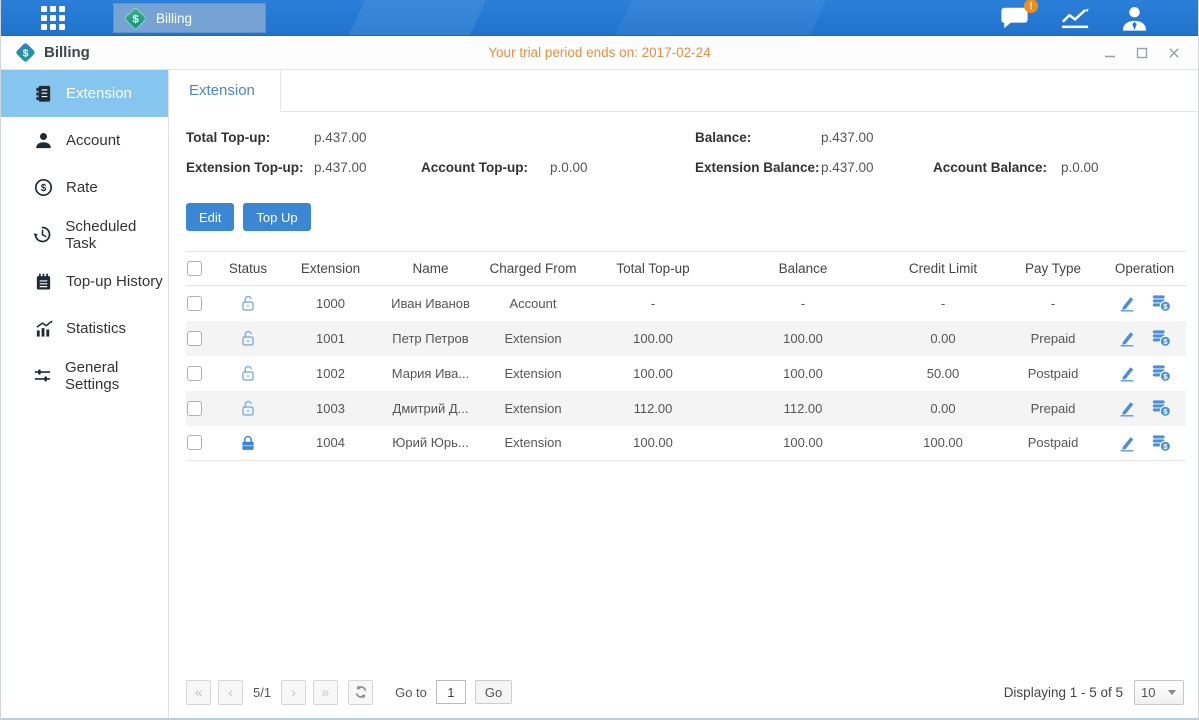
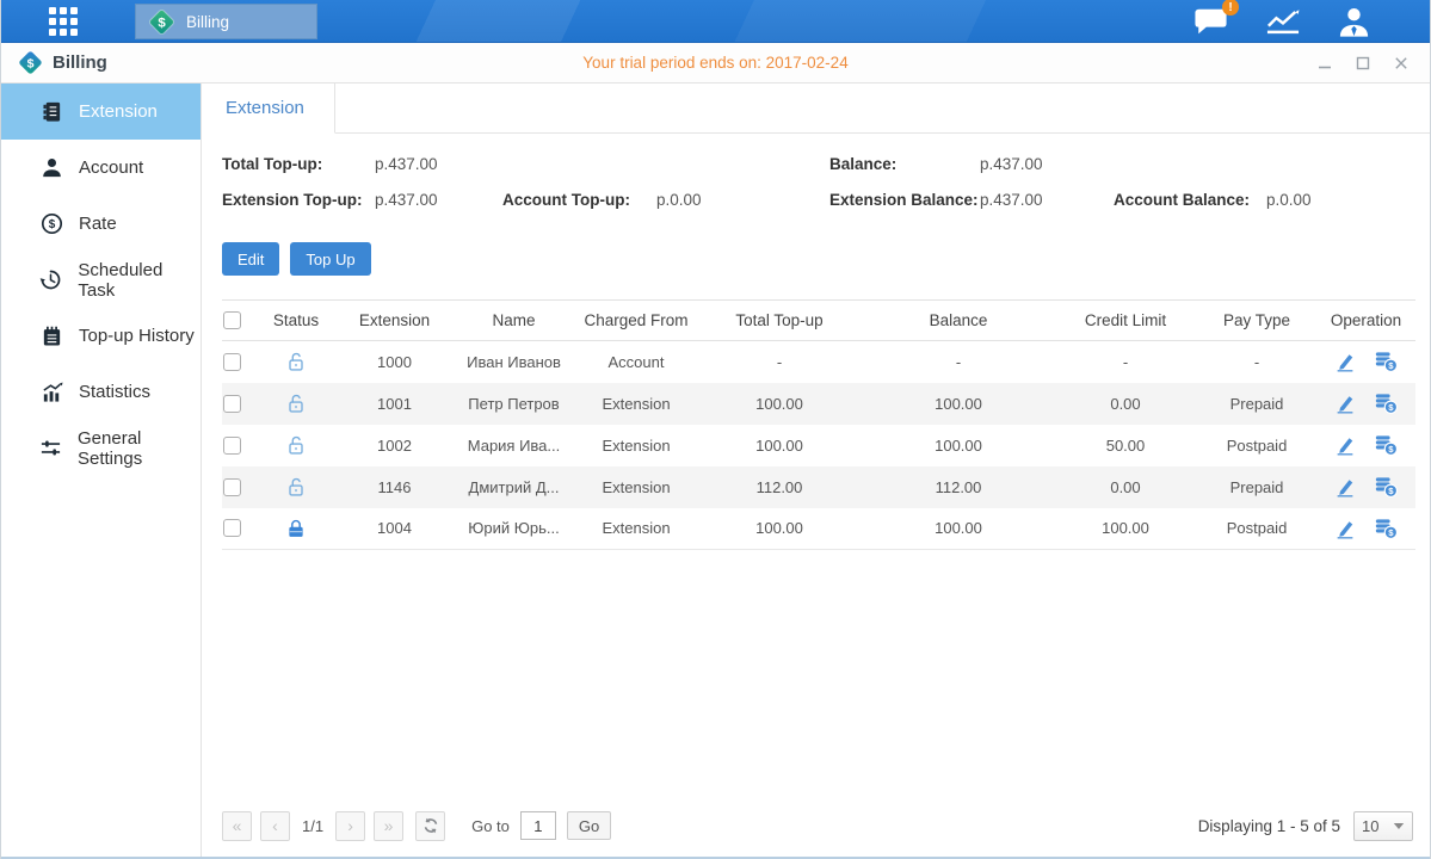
  $
  Billing
  !
  $
  Billing
  Your trial period ends on: 2017-02-24
  Extension
  Account
  $
  Rate
  Scheduled Task
  Top-up History
  Statistics
  General Settings
  Extension
  Total Top-up:
  p.437.00
  Balance:
  p.437.00
  Extension Top-up:
  p.437.00
  Account Top-up:
  p.0.00
  Extension Balance:
  p.437.00
  Account Balance:
  p.0.00
  Edit
  Top Up
  	Status	Extension	Name	Charged From	Total Top-up	Balance	Credit Limit	Pay Type	Operation
  		1000	Иван Иванов	Account	-	-	-	-	$
  		1001	Петр Петров	Extension	100.00	100.00	0.00	Prepaid	$
  		1002	Мария Ива...	Extension	100.00	100.00	50.00	Postpaid	$
- 		1003	Дмитрий Д...	Extension	112.00	112.00	0.00	Prepaid	$
+ 		1146	Дмитрий Д...	Extension	112.00	112.00	0.00	Prepaid	$
  		1004	Юрий Юрь...	Extension	100.00	100.00	100.00	Postpaid	$
  «
  ‹
- 5/1
+ 1/1
  ›
  »
  Go to
  1
  Go
  Displaying 1 - 5 of 5
  10
